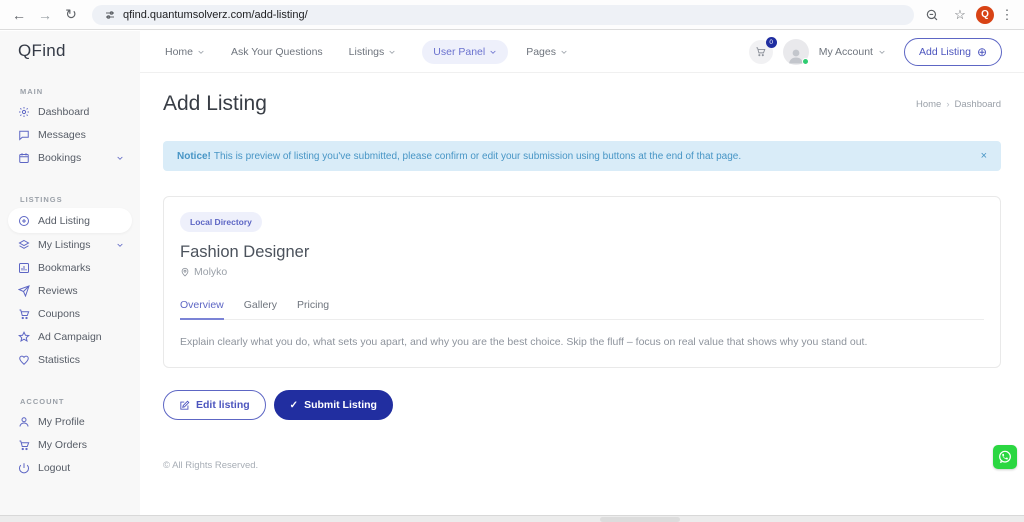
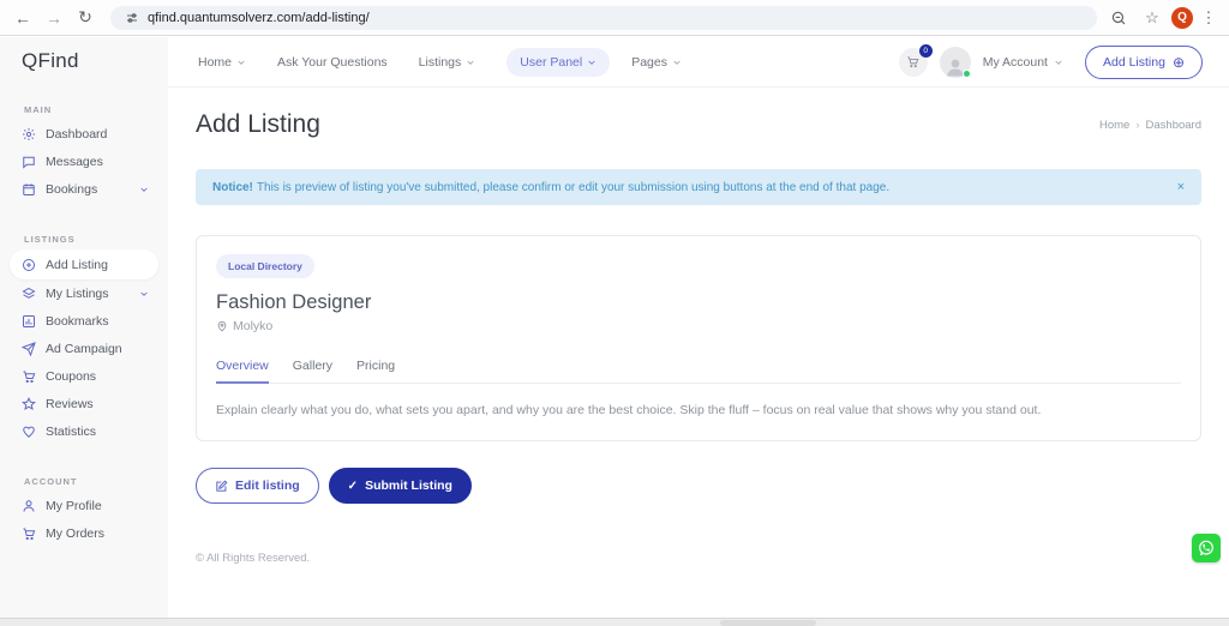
  ←
  →
  ↻
  qfind.quantumsolverz.com/add-listing/
  ☆
  Q
  ⋮
  QFind
  MAIN
  Dashboard
  Messages
  Bookings
  LISTINGS
  Add Listing
  My Listings
  Bookmarks
- Reviews
+ Ad Campaign
  Coupons
- Ad Campaign
+ Reviews
  Statistics
  ACCOUNT
  My Profile
  My Orders
- Logout
  Home
  Ask Your Questions
  Listings
  User Panel
  Pages
  My Account
  Add Listing
  ⊕
  Add Listing
  Home
  ›
  Dashboard
  Notice!
  This is preview of listing you've submitted, please confirm or edit your submission using buttons at the end of that page.
  ×
  Local Directory
  Fashion Designer
  Molyko
  Overview
  Gallery
  Pricing
  Explain clearly what you do, what sets you apart, and why you are the best choice. Skip the fluff – focus on real value that shows why you stand out.
  Edit listing
  ✓
  Submit Listing
  © All Rights Reserved.
